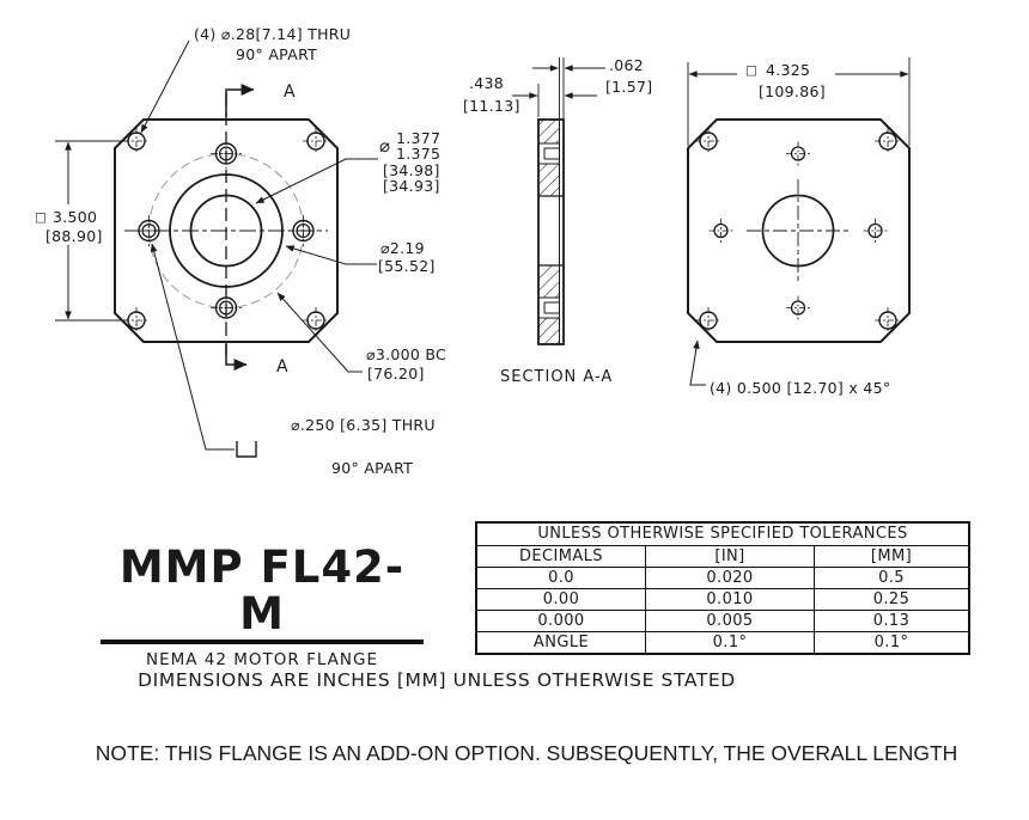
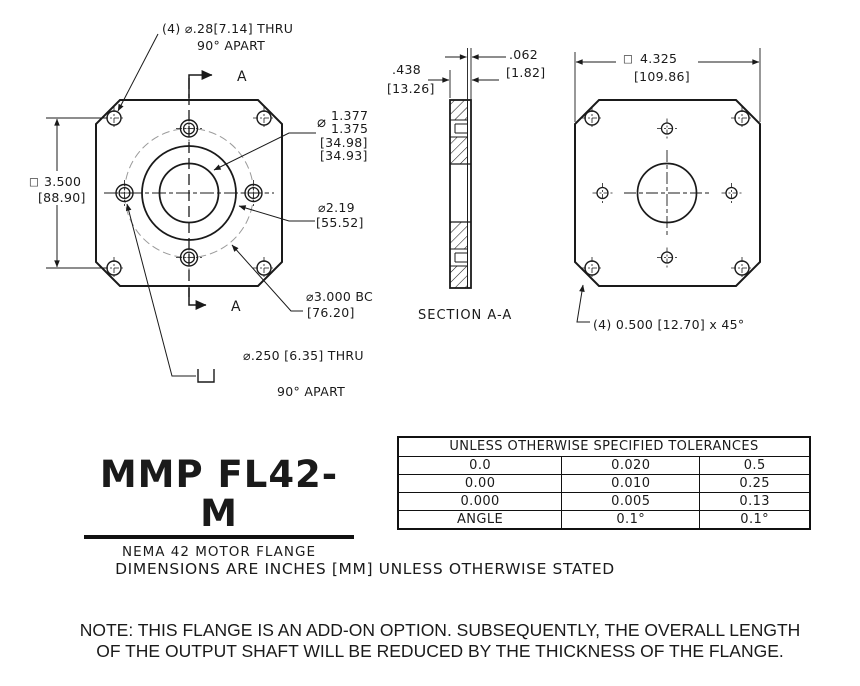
  A
  A
  □
  3.500
  [88.90]
  (4) ⌀.28[7.14] THRU
  90° APART
  ⌀
  1.377
  1.375
  [34.98]
  [34.93]
  ⌀2.19
  [55.52]
  ⌀3.000 BC
  [76.20]
  ⌀.250 [6.35] THRU
  90° APART
  .062
- [1.57]
+ [1.82]
  .438
- [11.13]
+ [13.26]
  SECTION A-A
  □
  4.325
  [109.86]
  (4) 0.500 [12.70] x 45°
  MMP FL42-M
  NEMA 42 MOTOR FLANGE
  UNLESS OTHERWISE SPECIFIED TOLERANCES
- DECIMALS	[IN]	[MM]
  0.0	0.020	0.5
  0.00	0.010	0.25
  0.000	0.005	0.13
  ANGLE	0.1°	0.1°
  DIMENSIONS ARE INCHES [MM] UNLESS OTHERWISE STATED
  NOTE: THIS FLANGE IS AN ADD-ON OPTION. SUBSEQUENTLY, THE OVERALL LENGTH
+ OF THE OUTPUT SHAFT WILL BE REDUCED BY THE THICKNESS OF THE FLANGE.
